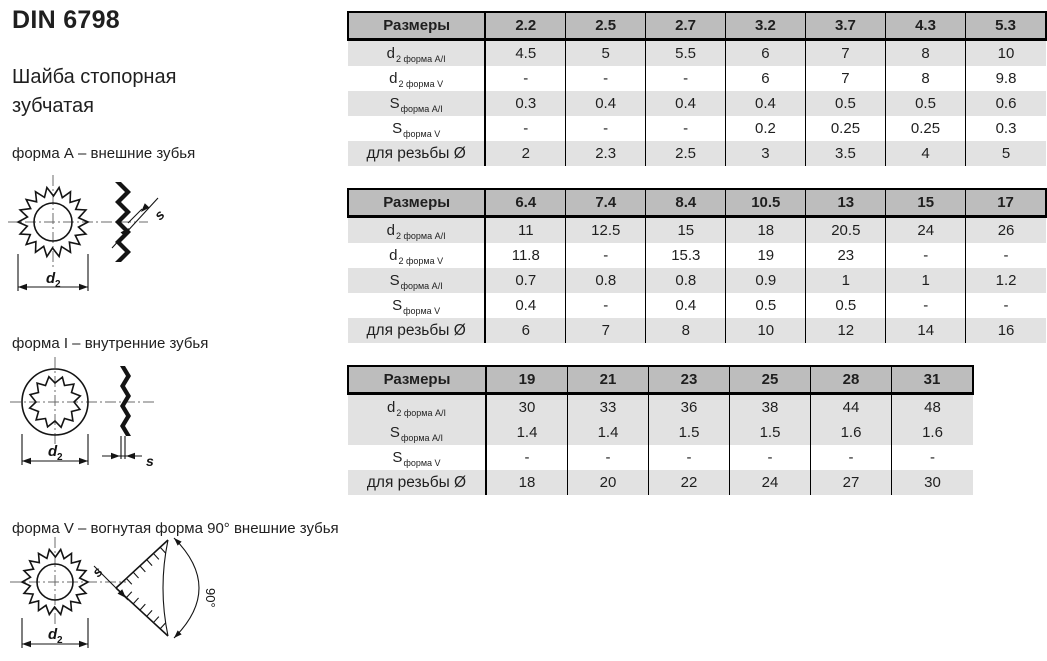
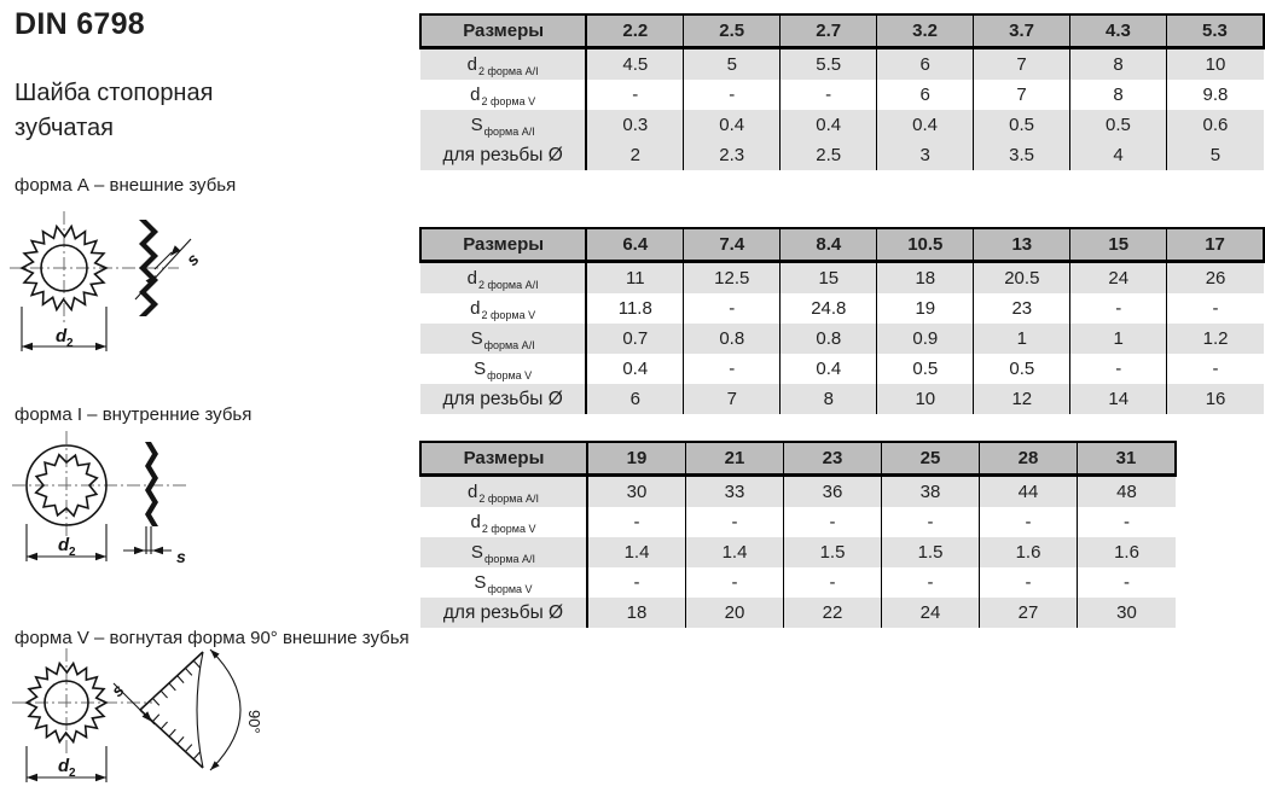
  DIN 6798
  Шайба стопорная
  зубчатая
  форма А – внешние зубья
  d
  2
  форма I – внутренние зубья
  d
  2
  s
  форма V – вогнутая форма 90° внешние зубья
  d
  2
  Размеры	2.2	2.5	2.7	3.2	3.7	4.3	5.3
  d2 форма A/I	4.5	5	5.5	6	7	8	10
  d2 форма V	-	-	-	6	7	8	9.8
  Sформа A/I	0.3	0.4	0.4	0.4	0.5	0.5	0.6
- Sформа V	-	-	-	0.2	0.25	0.25	0.3
  для резьбы Ø	2	2.3	2.5	3	3.5	4	5
  Размеры	6.4	7.4	8.4	10.5	13	15	17
  d2 форма A/I	11	12.5	15	18	20.5	24	26
- d2 форма V	11.8	-	15.3	19	23	-	-
+ d2 форма V	11.8	-	24.8	19	23	-	-
  Sформа A/I	0.7	0.8	0.8	0.9	1	1	1.2
  Sформа V	0.4	-	0.4	0.5	0.5	-	-
  для резьбы Ø	6	7	8	10	12	14	16
  Размеры	19	21	23	25	28	31
  d2 форма A/I	30	33	36	38	44	48
+ d2 форма V	-	-	-	-	-	-
  Sформа A/I	1.4	1.4	1.5	1.5	1.6	1.6
  Sформа V	-	-	-	-	-	-
  для резьбы Ø	18	20	22	24	27	30
